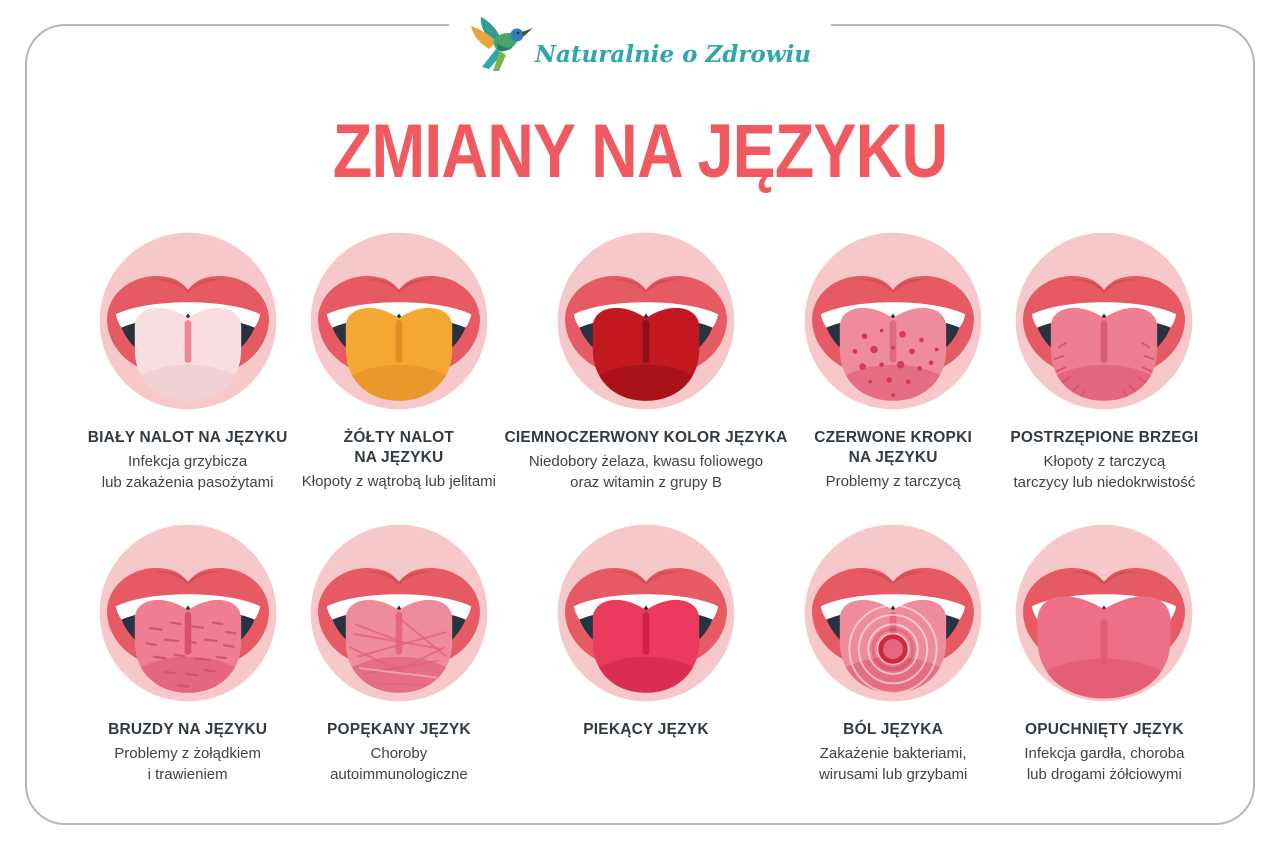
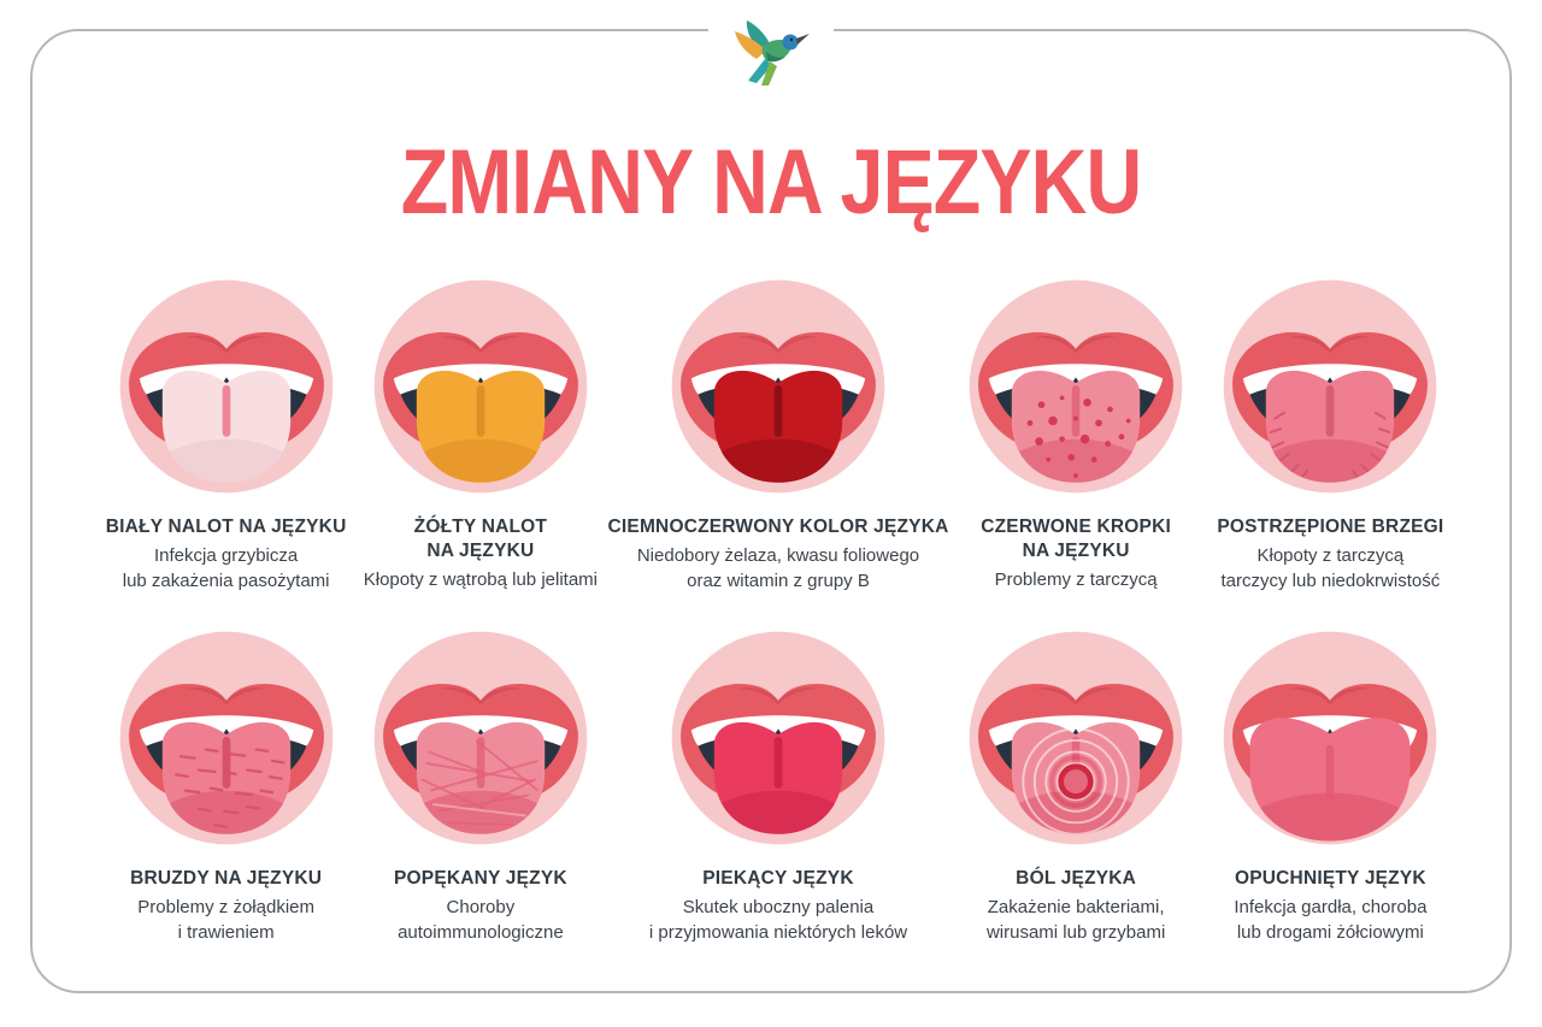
- Naturalnie o Zdrowiu
  ZMIANY NA JĘZYKU
  BIAŁY NALOT NA JĘZYKU
  Infekcja grzybicza
  lub zakażenia pasożytami
  ŻÓŁTY NALOT
  NA JĘZYKU
  Kłopoty z wątrobą lub jelitami
  CIEMNOCZERWONY KOLOR JĘZYKA
  Niedobory żelaza, kwasu foliowego
  oraz witamin z grupy B
  CZERWONE KROPKI
  NA JĘZYKU
  Problemy z tarczycą
  POSTRZĘPIONE BRZEGI
  Kłopoty z tarczycą
  tarczycy lub niedokrwistość
  BRUZDY NA JĘZYKU
  Problemy z żołądkiem
  i trawieniem
  POPĘKANY JĘZYK
  Choroby
  autoimmunologiczne
  PIEKĄCY JĘZYK
+ Skutek uboczny palenia
+ i przyjmowania niektórych leków
  BÓL JĘZYKA
  Zakażenie bakteriami,
  wirusami lub grzybami
  OPUCHNIĘTY JĘZYK
  Infekcja gardła, choroba
  lub drogami żółciowymi
